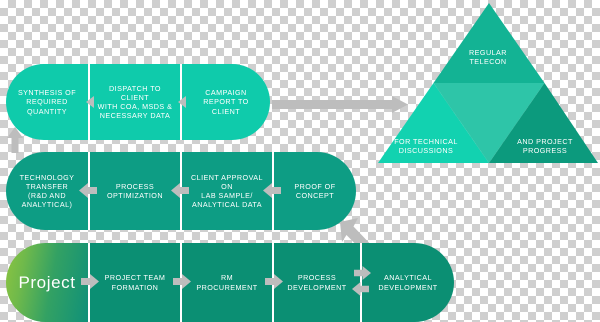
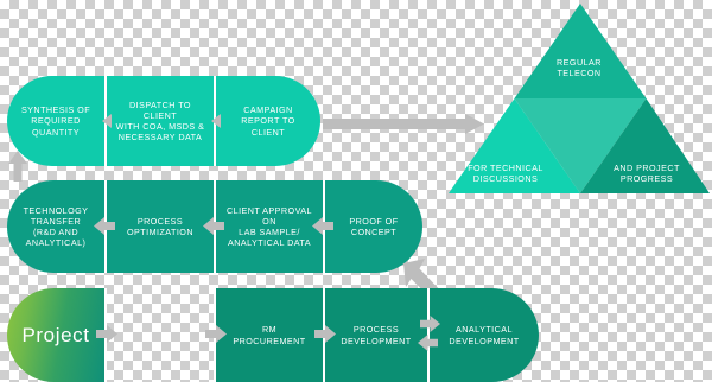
  SYNTHESIS OF
  REQUIRED
  QUANTITY
  DISPATCH TO CLIENT
  WITH COA, MSDS &
  NECESSARY DATA
  CAMPAIGN
  REPORT TO CLIENT
  TECHNOLOGY
  TRANSFER
  (R&D AND
  ANALYTICAL)
  PROCESS
  OPTIMIZATION
  CLIENT APPROVAL ON
  LAB SAMPLE/
  ANALYTICAL DATA
  PROOF OF
  CONCEPT
  Project
- PROJECT TEAM
- FORMATION
  RM
  PROCUREMENT
  PROCESS
  DEVELOPMENT
  ANALYTICAL
  DEVELOPMENT
  REGULAR
  TELECON
  FOR TECHNICAL
  DISCUSSIONS
  AND PROJECT
  PROGRESS
